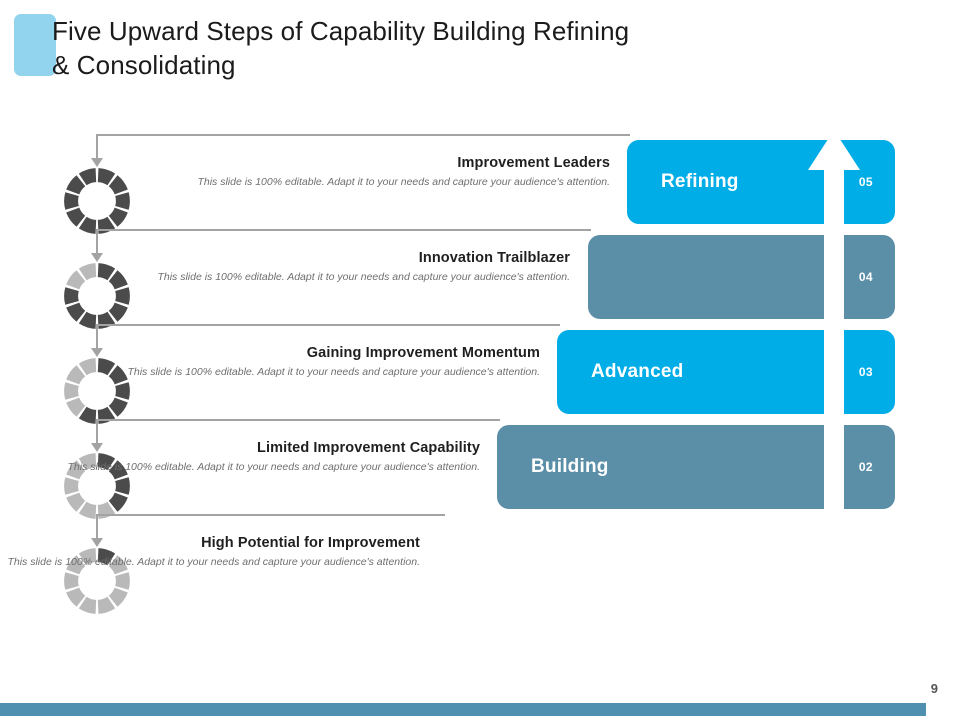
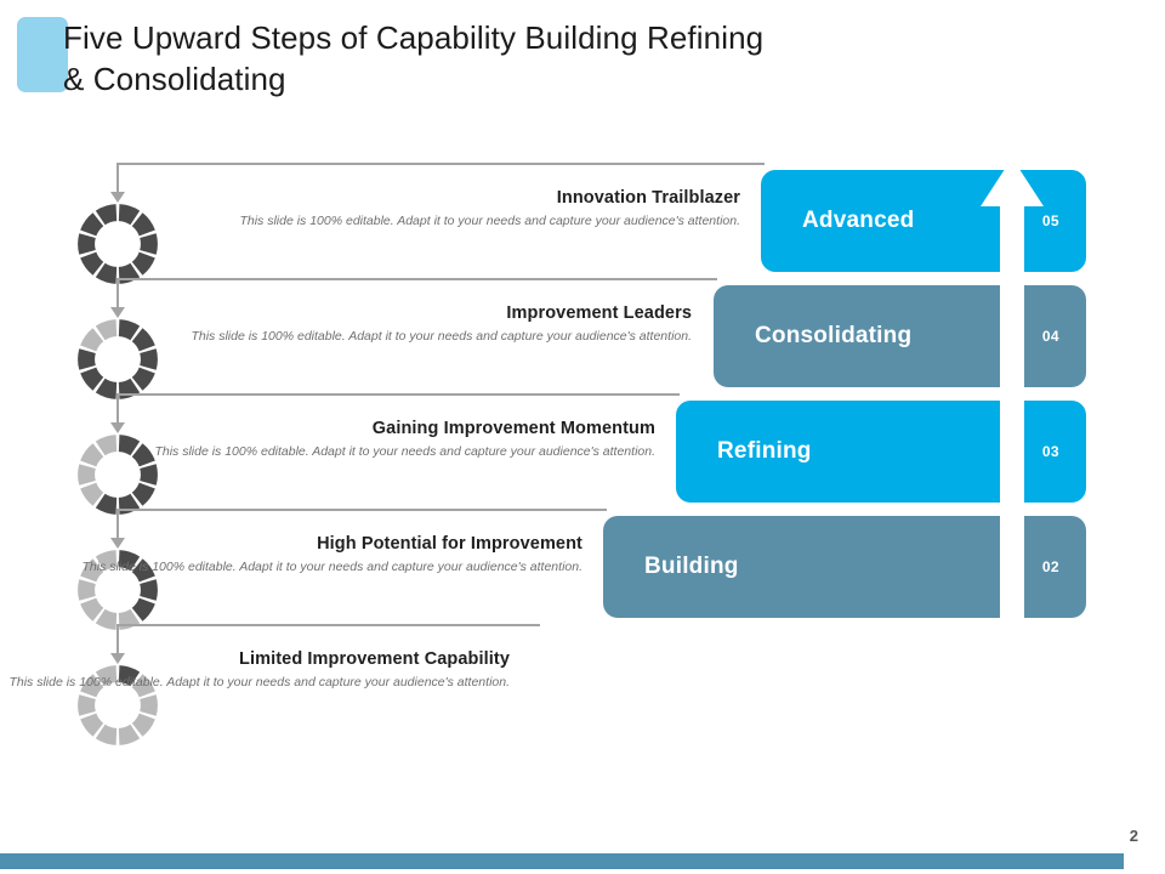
  Five Upward Steps of Capability Building Refining
  & Consolidating
- Improvement Leaders
+ Innovation Trailblazer
  This slide is 100% editable. Adapt it to your needs and capture your audience's attention.
- Refining
+ Advanced
  05
- Innovation Trailblazer
+ Improvement Leaders
  This slide is 100% editable. Adapt it to your needs and capture your audience's attention.
+ Consolidating
  04
  Gaining Improvement Momentum
  This slide is 100% editable. Adapt it to your needs and capture your audience's attention.
- Advanced
+ Refining
  03
- Limited Improvement Capability
+ High Potential for Improvement
  This slide is 100% editable. Adapt it to your needs and capture your audience's attention.
  Building
  02
- High Potential for Improvement
+ Limited Improvement Capability
  This slide is 100% editable. Adapt it to your needs and capture your audience's attention.
- 9
+ 2
